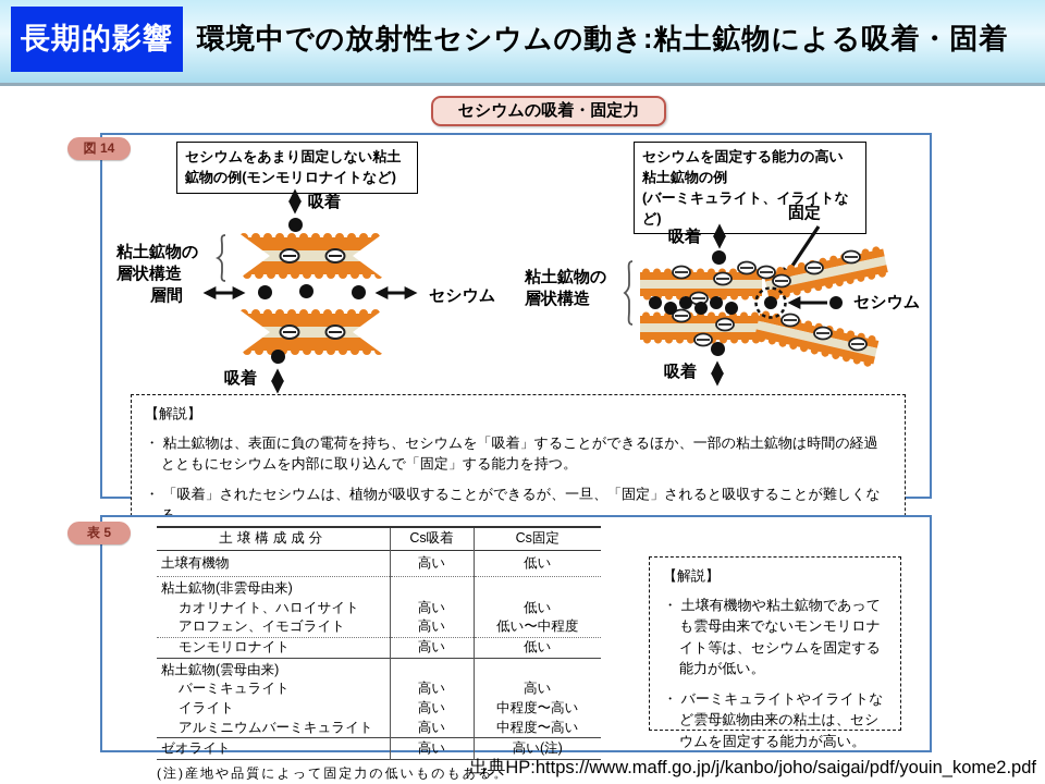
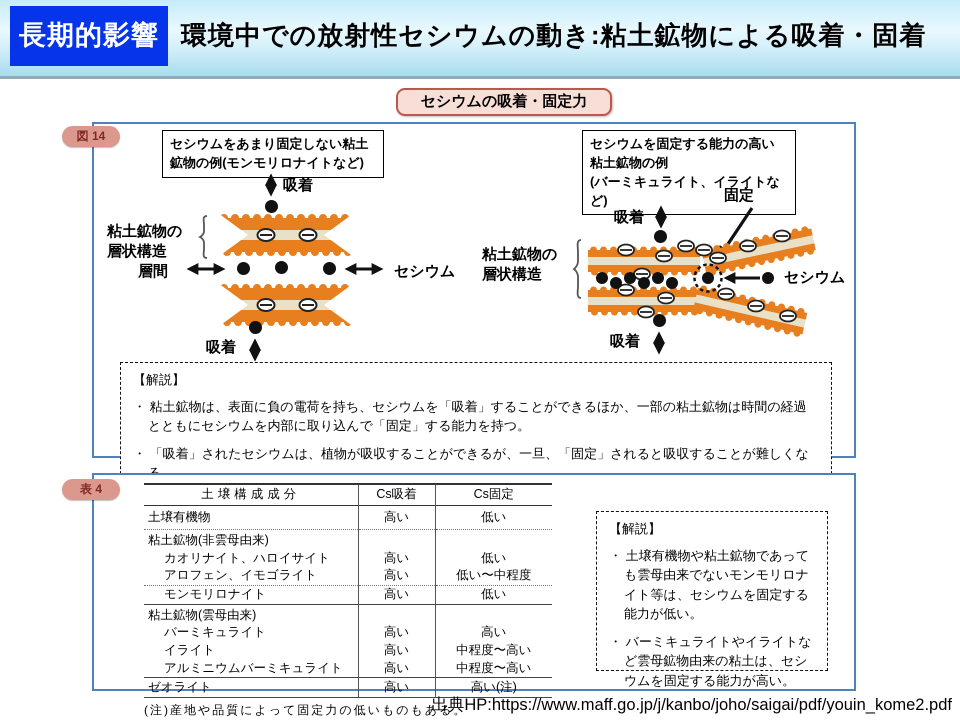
  長期的影響
  環境中での放射性セシウムの動き:粘土鉱物による吸着・固着
  セシウムの吸着・固定力
  図 14
- 表 5
+ 表 4
  セシウムをあまり固定しない粘土
  鉱物の例(モンモリロナイトなど)
  吸着
  粘土鉱物の
  層状構造
  層間
  セシウム
  吸着
  セシウムを固定する能力の高い
  粘土鉱物の例
  (バーミキュライト、イライトなど)
  固定
  吸着
  粘土鉱物の
  層状構造
  セシウム
  吸着
  【解説】
  ・ 粘土鉱物は、表面に負の電荷を持ち、セシウムを「吸着」することができるほか、一部の粘土鉱物は時間の経過とともにセシウムを内部に取り込んで「固定」する能力を持つ。
  ・ 「吸着」されたセシウムは、植物が吸収することができるが、一旦、「固定」されると吸収することが難しくな
  土壌構成成分	Cs吸着	Cs固定
  土壌有機物	高い	低い
  粘土鉱物(非雲母由来)
  カオリナイト、ハロイサイト	高い	低い
  アロフェン、イモゴライト	高い	低い〜中程度
  モンモリロナイト	高い	低い
  粘土鉱物(雲母由来)
  バーミキュライト	高い	高い
  イライト	高い	中程度〜高い
  アルミニウムバーミキュライト	高い	中程度〜高い
  ゼオライト	高い	高い(注)
  (注)産地や品質によって固定力の低いものもある。
  【解説】
  ・ 土壌有機物や粘土鉱物であっても雲母由来でないモンモリロナイト等は、セシウムを固定する能力が低い。
  ・ バーミキュライトやイライトなど雲母鉱物由来の粘土は、セシウムを固定する能力が高い。
  出典HP:https://www.maff.go.jp/j/kanbo/joho/saigai/pdf/youin_kome2.pdf
